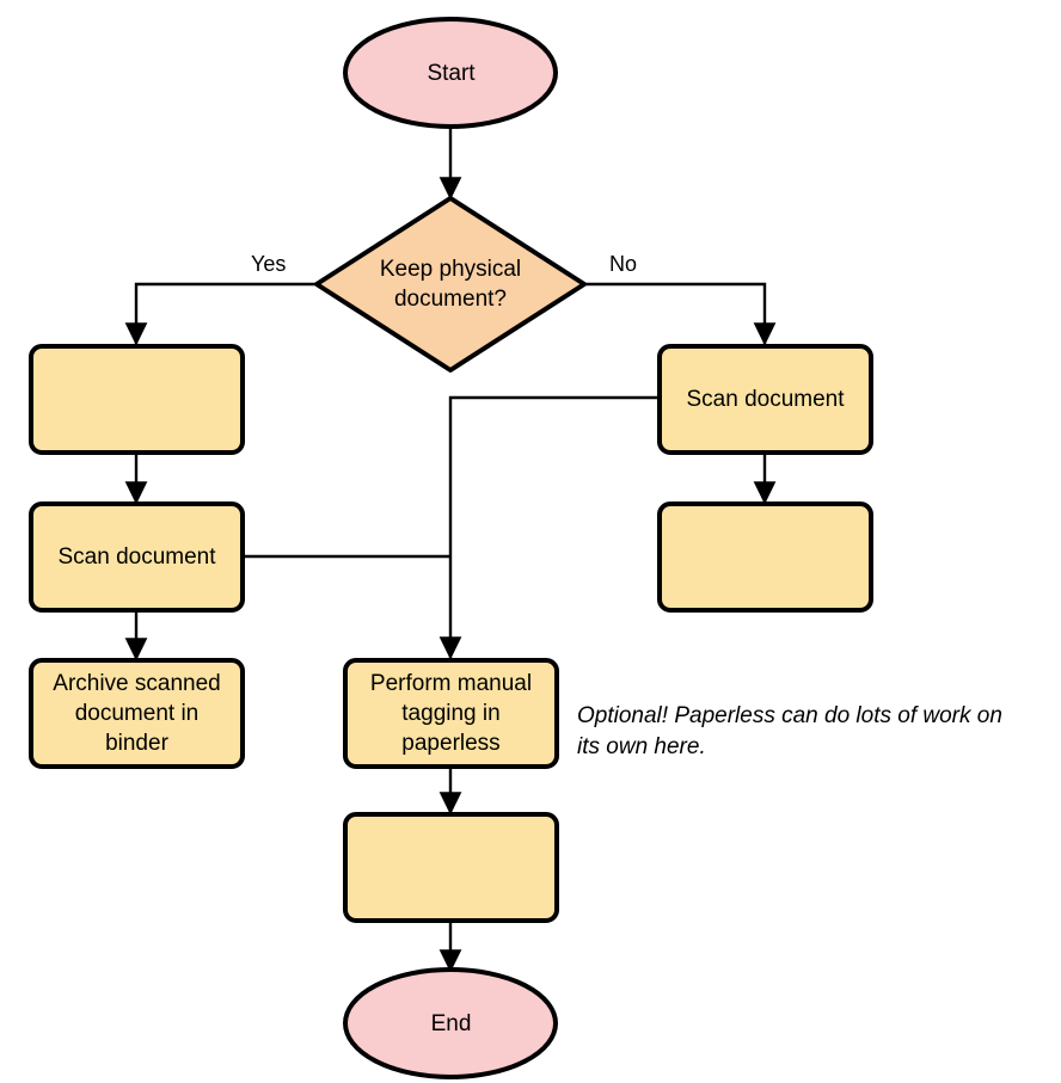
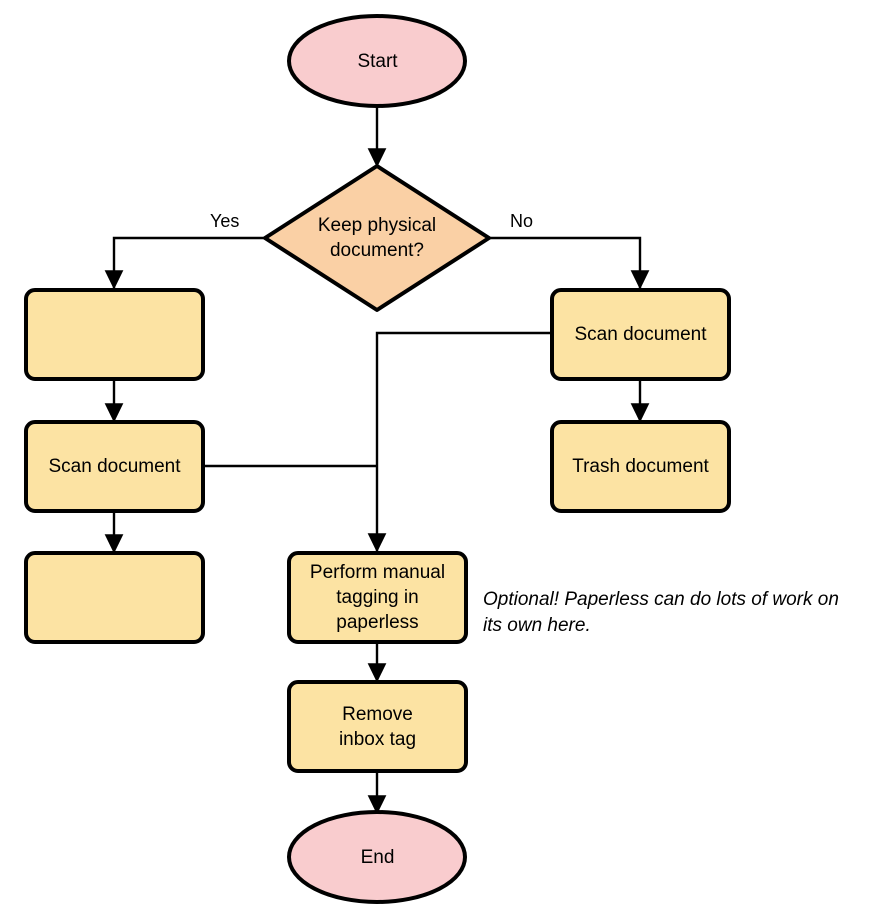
  Start
  Keep physical
  document?
  Scan document
- Archive scanned
- document in
- binder
  Scan document
+ Trash document
  Perform manual
  tagging in
  paperless
+ Remove
+ inbox tag
  End
  Yes
  No
  Optional! Paperless can do lots of work on
  its own here.
